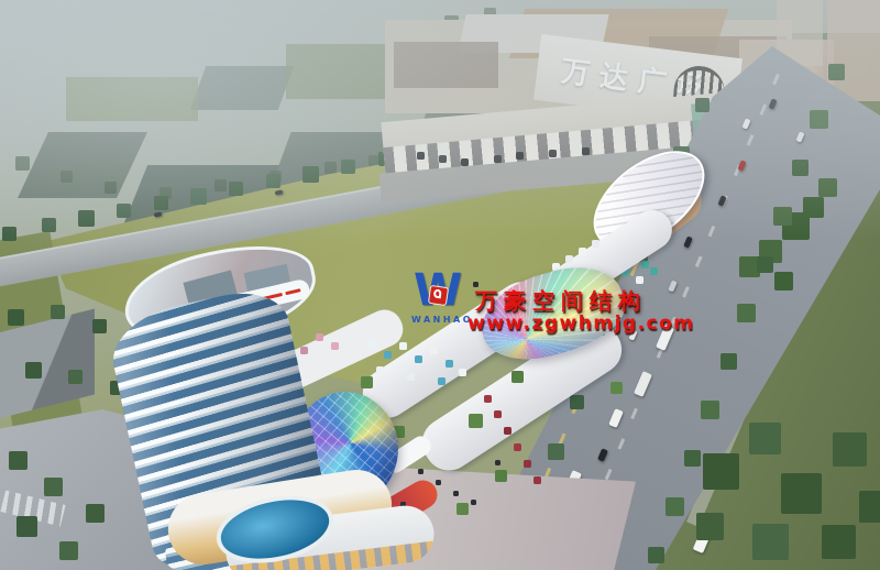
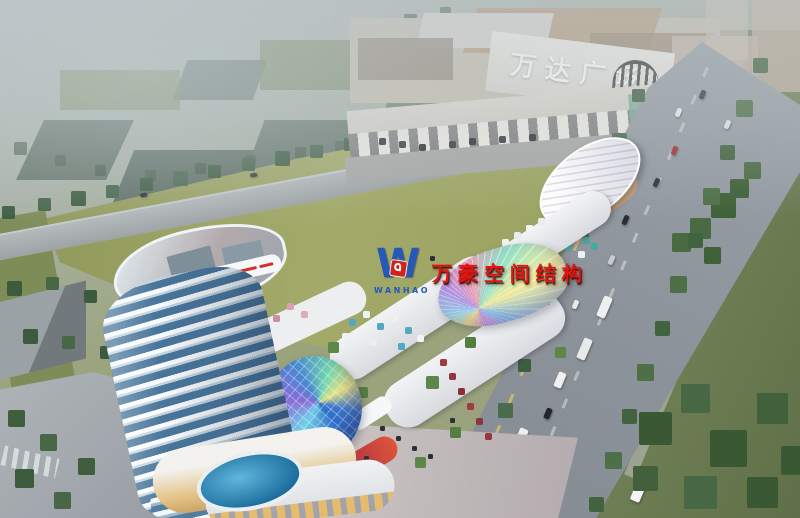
  WANHAO
  万豪空间结构
- www.zgwhmjg.com
